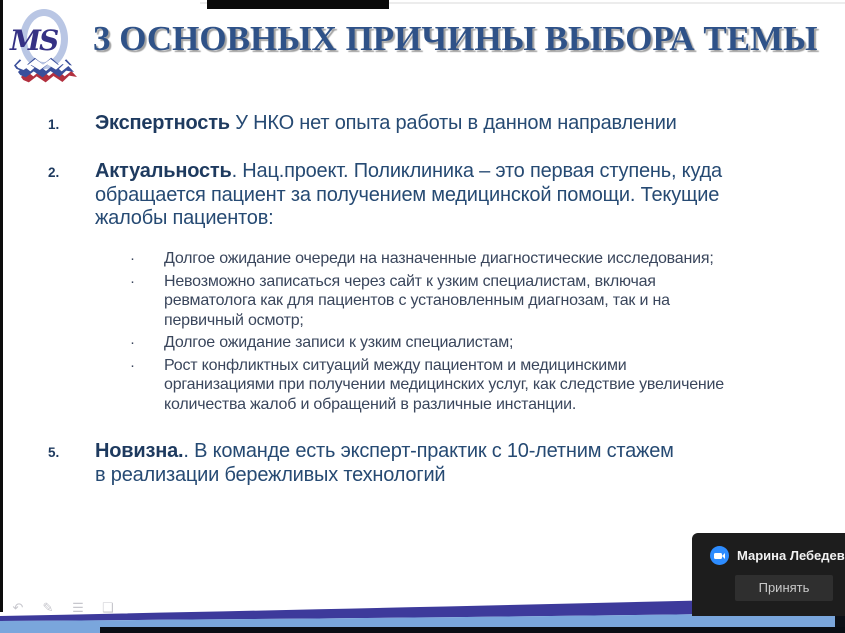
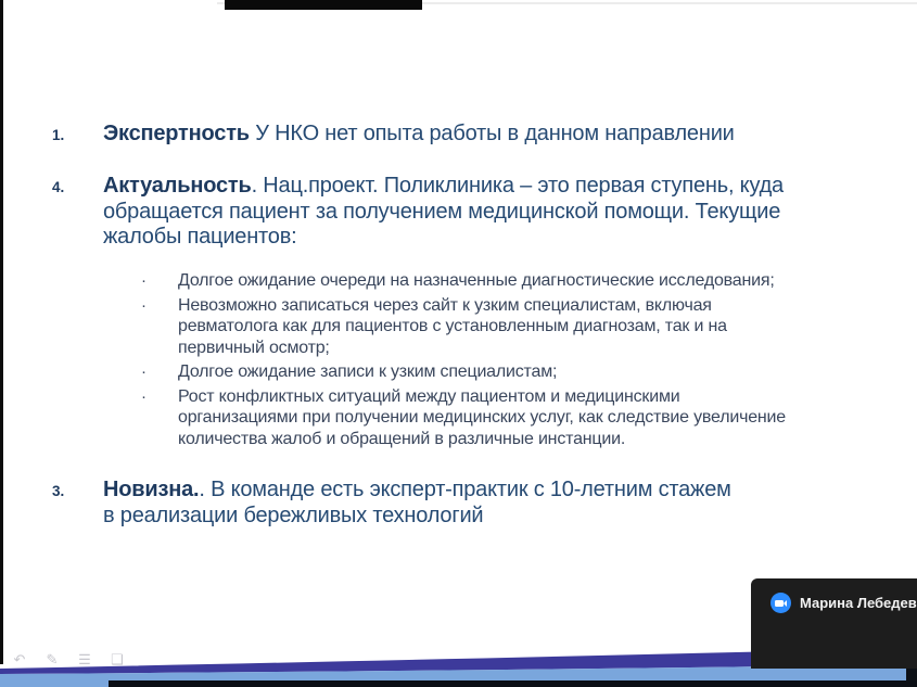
- MS
- 3 ОСНОВНЫХ ПРИЧИНЫ ВЫБОРА ТЕМЫ
  1.
  Экспертность У НКО нет опыта работы в данном направлении
- 2.
+ 4.
  Актуальность. Нац.проект. Поликлиника – это первая ступень, куда
  обращается пациент за получением медицинской помощи. Текущие
  жалобы пациентов:
  ·
  Долгое ожидание очереди на назначенные диагностические исследования;
  ·
  Невозможно записаться через сайт к узким специалистам, включая
  ревматолога как для пациентов с установленным диагнозам, так и на
  первичный осмотр;
  ·
  Долгое ожидание записи к узким специалистам;
  ·
  Рост конфликтных ситуаций между пациентом и медицинскими
  организациями при получении медицинских услуг, как следствие увеличение
  количества жалоб и обращений в различные инстанции.
- 5.
+ 3.
  Новизна.. В команде есть эксперт-практик с 10-летним стажем
  в реализации бережливых технологий
  ↶
  ✎
  ☰
  ❑
  Марина Лебедев
- Принять
